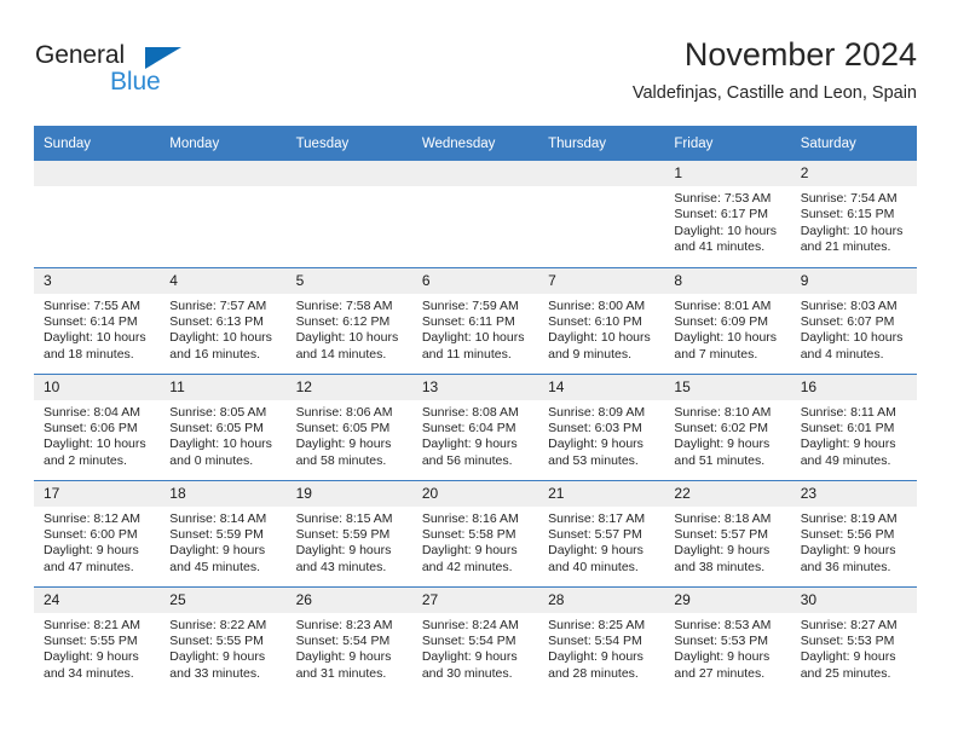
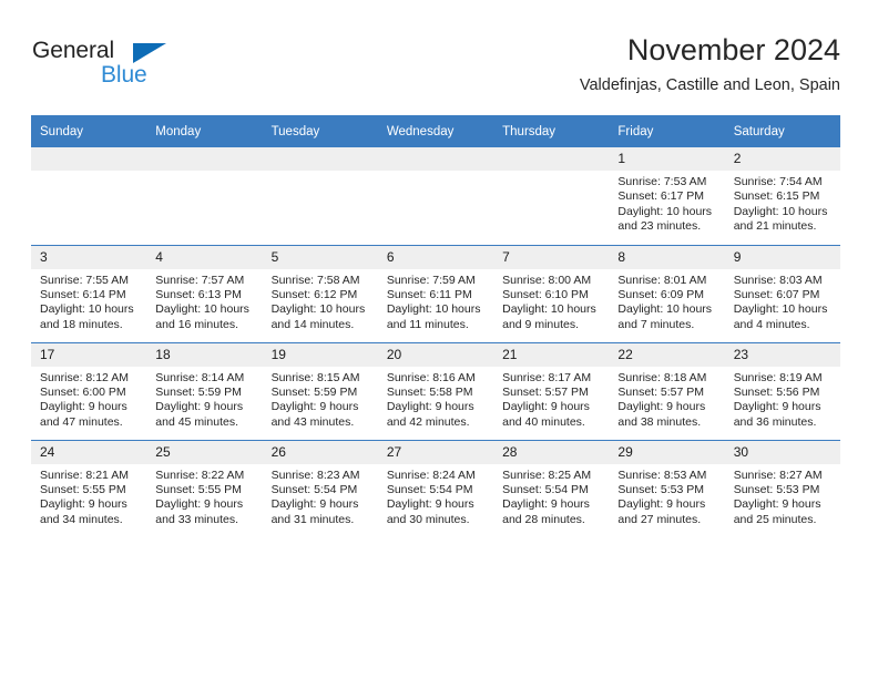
  General
  Blue
  November 2024
  Valdefinjas, Castille and Leon, Spain
  Sunday	Monday	Tuesday	Wednesday	Thursday	Friday	Saturday
- 					1 Sunrise: 7:53 AM Sunset: 6:17 PM Daylight: 10 hours and 41 minutes.	2 Sunrise: 7:54 AM Sunset: 6:15 PM Daylight: 10 hours and 21 minutes.
+ 					1 Sunrise: 7:53 AM Sunset: 6:17 PM Daylight: 10 hours and 23 minutes.	2 Sunrise: 7:54 AM Sunset: 6:15 PM Daylight: 10 hours and 21 minutes.
  3 Sunrise: 7:55 AM Sunset: 6:14 PM Daylight: 10 hours and 18 minutes.	4 Sunrise: 7:57 AM Sunset: 6:13 PM Daylight: 10 hours and 16 minutes.	5 Sunrise: 7:58 AM Sunset: 6:12 PM Daylight: 10 hours and 14 minutes.	6 Sunrise: 7:59 AM Sunset: 6:11 PM Daylight: 10 hours and 11 minutes.	7 Sunrise: 8:00 AM Sunset: 6:10 PM Daylight: 10 hours and 9 minutes.	8 Sunrise: 8:01 AM Sunset: 6:09 PM Daylight: 10 hours and 7 minutes.	9 Sunrise: 8:03 AM Sunset: 6:07 PM Daylight: 10 hours and 4 minutes.
- 10 Sunrise: 8:04 AM Sunset: 6:06 PM Daylight: 10 hours and 2 minutes.	11 Sunrise: 8:05 AM Sunset: 6:05 PM Daylight: 10 hours and 0 minutes.	12 Sunrise: 8:06 AM Sunset: 6:05 PM Daylight: 9 hours and 58 minutes.	13 Sunrise: 8:08 AM Sunset: 6:04 PM Daylight: 9 hours and 56 minutes.	14 Sunrise: 8:09 AM Sunset: 6:03 PM Daylight: 9 hours and 53 minutes.	15 Sunrise: 8:10 AM Sunset: 6:02 PM Daylight: 9 hours and 51 minutes.	16 Sunrise: 8:11 AM Sunset: 6:01 PM Daylight: 9 hours and 49 minutes.
  17 Sunrise: 8:12 AM Sunset: 6:00 PM Daylight: 9 hours and 47 minutes.	18 Sunrise: 8:14 AM Sunset: 5:59 PM Daylight: 9 hours and 45 minutes.	19 Sunrise: 8:15 AM Sunset: 5:59 PM Daylight: 9 hours and 43 minutes.	20 Sunrise: 8:16 AM Sunset: 5:58 PM Daylight: 9 hours and 42 minutes.	21 Sunrise: 8:17 AM Sunset: 5:57 PM Daylight: 9 hours and 40 minutes.	22 Sunrise: 8:18 AM Sunset: 5:57 PM Daylight: 9 hours and 38 minutes.	23 Sunrise: 8:19 AM Sunset: 5:56 PM Daylight: 9 hours and 36 minutes.
  24 Sunrise: 8:21 AM Sunset: 5:55 PM Daylight: 9 hours and 34 minutes.	25 Sunrise: 8:22 AM Sunset: 5:55 PM Daylight: 9 hours and 33 minutes.	26 Sunrise: 8:23 AM Sunset: 5:54 PM Daylight: 9 hours and 31 minutes.	27 Sunrise: 8:24 AM Sunset: 5:54 PM Daylight: 9 hours and 30 minutes.	28 Sunrise: 8:25 AM Sunset: 5:54 PM Daylight: 9 hours and 28 minutes.	29 Sunrise: 8:53 AM Sunset: 5:53 PM Daylight: 9 hours and 27 minutes.	30 Sunrise: 8:27 AM Sunset: 5:53 PM Daylight: 9 hours and 25 minutes.
